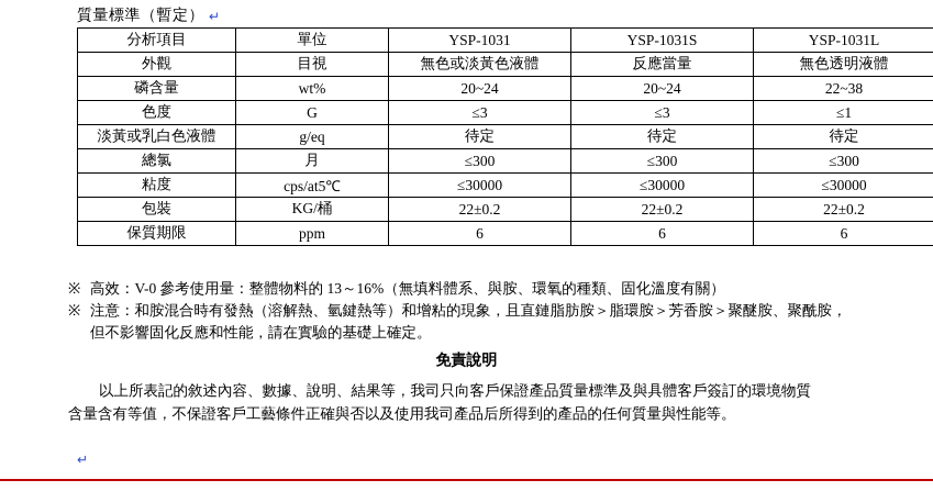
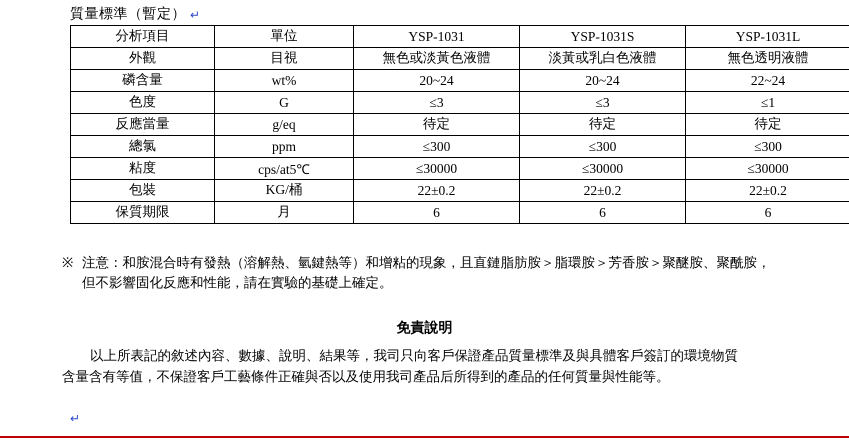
  質量標準（暫定） ↵
  分析項目	單位	YSP-1031	YSP-1031S	YSP-1031L
- 外觀	目視	無色或淡黃色液體	反應當量	無色透明液體
+ 外觀	目視	無色或淡黃色液體	淡黃或乳白色液體	無色透明液體
- 磷含量	wt%	20~24	20~24	22~38
+ 磷含量	wt%	20~24	20~24	22~24
  色度	G	≤3	≤3	≤1
- 淡黃或乳白色液體	g/eq	待定	待定	待定
+ 反應當量	g/eq	待定	待定	待定
- 總氯	月	≤300	≤300	≤300
+ 總氯	ppm	≤300	≤300	≤300
  粘度	cps/at5℃	≤30000	≤30000	≤30000
  包裝	KG/桶	22±0.2	22±0.2	22±0.2
- 保質期限	ppm	6	6	6
+ 保質期限	月	6	6	6
- ※ 高效：V-0 參考使用量：整體物料的 13～16%（無填料體系、與胺、環氧的種類、固化溫度有關）
  ※ 注意：和胺混合時有發熱（溶解熱、氫鍵熱等）和增粘的現象，且直鏈脂肪胺＞脂環胺＞芳香胺＞聚醚胺、聚酰胺，
  但不影響固化反應和性能，請在實驗的基礎上確定。
  免責說明
  以上所表記的敘述內容、數據、說明、結果等，我司只向客戶保證產品質量標準及與具體客戶簽訂的環境物質
  含量含有等值，不保證客戶工藝條件正確與否以及使用我司產品后所得到的產品的任何質量與性能等。
  ↵
